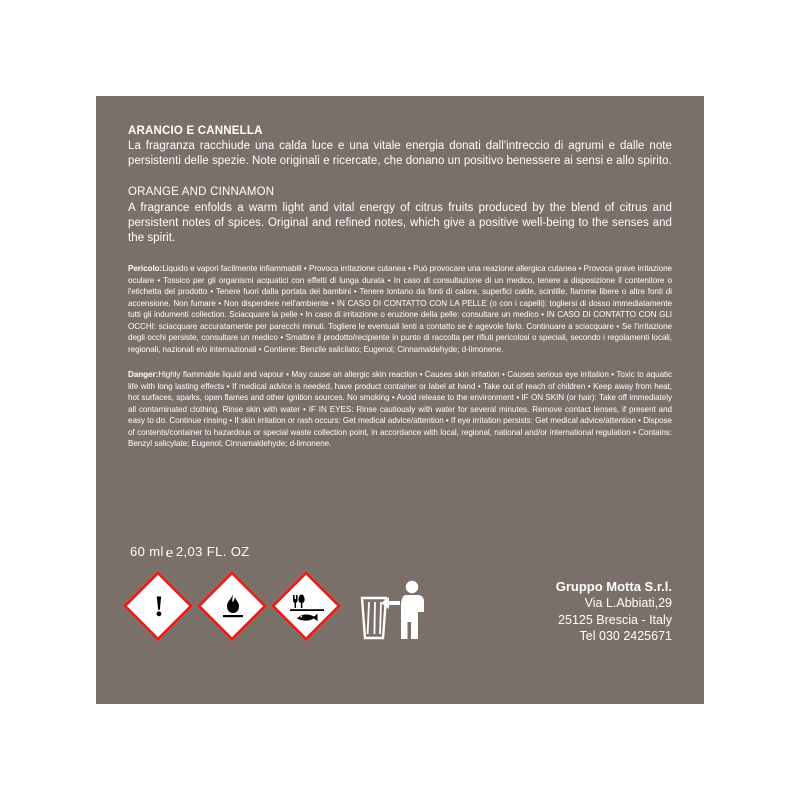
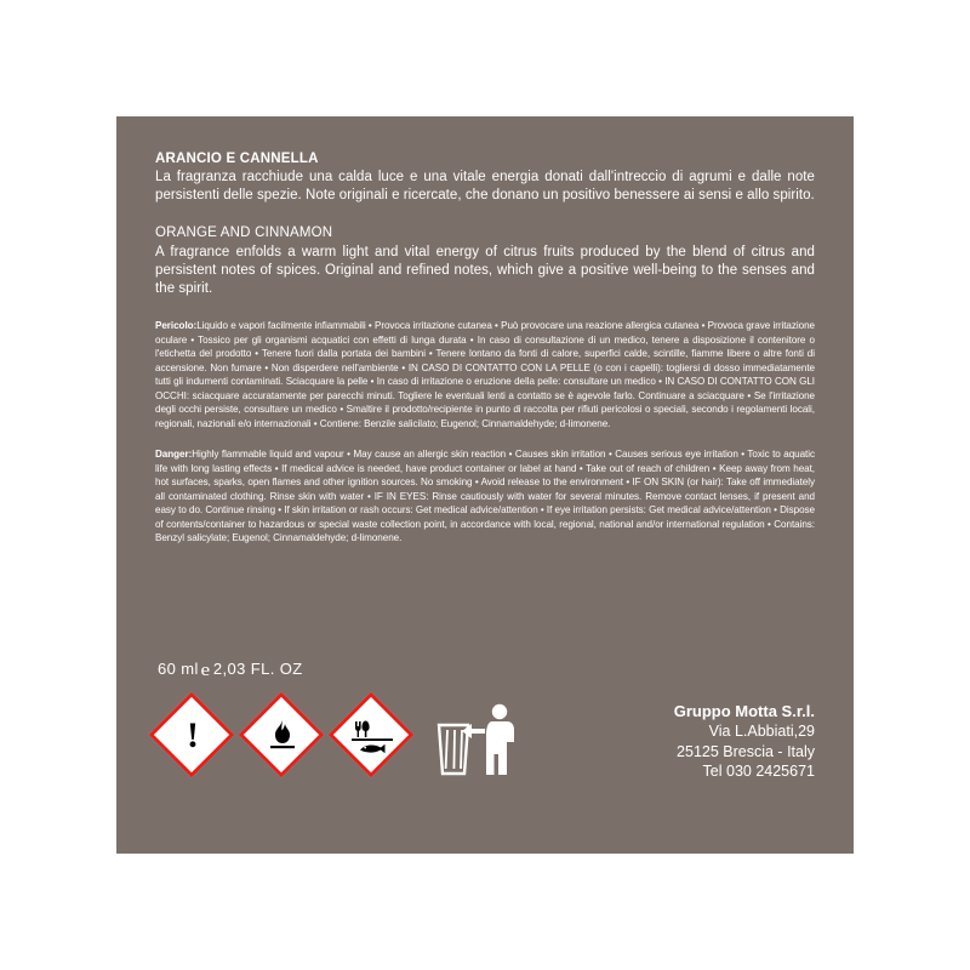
  ARANCIO E CANNELLA
  La fragranza racchiude una calda luce e una vitale energia donati dall'intreccio di agrumi e dalle note persistenti delle spezie. Note originali e ricercate, che donano un positivo benessere ai sensi e allo spirito.
  ORANGE AND CINNAMON
  A fragrance enfolds a warm light and vital energy of citrus fruits produced by the blend of citrus and persistent notes of spices. Original and refined notes, which give a positive well-being to the senses and the spirit.
- Pericolo:Liquido e vapori facilmente infiammabili • Provoca irritazione cutanea • Può provocare una reazione allergica cutanea • Provoca grave irritazione oculare • Tossico per gli organismi acquatici con effetti di lunga durata • In caso di consultazione di un medico, tenere a disposizione il contenitore o l'etichetta del prodotto • Tenere fuori dalla portata dei bambini • Tenere lontano da fonti di calore, superfici calde, scintille, fiamme libere o altre fonti di accensione. Non fumare • Non disperdere nell'ambiente • IN CASO DI CONTATTO CON LA PELLE (o con i capelli): togliersi di dosso immediatamente tutti gli indumenti collection. Sciacquare la pelle • In caso di irritazione o eruzione della pelle: consultare un medico • IN CASO DI CONTATTO CON GLI OCCHI: sciacquare accuratamente per parecchi minuti. Togliere le eventuali lenti a contatto se è agevole farlo. Continuare a sciacquare • Se l'irritazione degli occhi persiste, consultare un medico • Smaltire il prodotto/recipiente in punto di raccolta per rifiuti pericolosi o speciali, secondo i regolamenti locali, regionali, nazionali e/o internazionali • Contiene: Benzile salicilato; Eugenol; Cinnamaldehyde; d-limonene.
+ Pericolo:Liquido e vapori facilmente infiammabili • Provoca irritazione cutanea • Può provocare una reazione allergica cutanea • Provoca grave irritazione oculare • Tossico per gli organismi acquatici con effetti di lunga durata • In caso di consultazione di un medico, tenere a disposizione il contenitore o l'etichetta del prodotto • Tenere fuori dalla portata dei bambini • Tenere lontano da fonti di calore, superfici calde, scintille, fiamme libere o altre fonti di accensione. Non fumare • Non disperdere nell'ambiente • IN CASO DI CONTATTO CON LA PELLE (o con i capelli): togliersi di dosso immediatamente tutti gli indumenti contaminati. Sciacquare la pelle • In caso di irritazione o eruzione della pelle: consultare un medico • IN CASO DI CONTATTO CON GLI OCCHI: sciacquare accuratamente per parecchi minuti. Togliere le eventuali lenti a contatto se è agevole farlo. Continuare a sciacquare • Se l'irritazione degli occhi persiste, consultare un medico • Smaltire il prodotto/recipiente in punto di raccolta per rifiuti pericolosi o speciali, secondo i regolamenti locali, regionali, nazionali e/o internazionali • Contiene: Benzile salicilato; Eugenol; Cinnamaldehyde; d-limonene.
  Danger:Highly flammable liquid and vapour • May cause an allergic skin reaction • Causes skin irritation • Causes serious eye irritation • Toxic to aquatic life with long lasting effects • If medical advice is needed, have product container or label at hand • Take out of reach of children • Keep away from heat, hot surfaces, sparks, open flames and other ignition sources. No smoking • Avoid release to the environment • IF ON SKIN (or hair): Take off immediately all contaminated clothing. Rinse skin with water • IF IN EYES: Rinse cautiously with water for several minutes. Remove contact lenses, if present and easy to do. Continue rinsing • If skin irritation or rash occurs: Get medical advice/attention • If eye irritation persists: Get medical advice/attention • Dispose of contents/container to hazardous or special waste collection point, in accordance with local, regional, national and/or international regulation • Contains: Benzyl salicylate; Eugenol; Cinnamaldehyde; d-limonene.
  60 mle 2,03 FL. OZ
  !
  Gruppo Motta S.r.l.
  Via L.Abbiati,29
  25125 Brescia - Italy
  Tel 030 2425671
